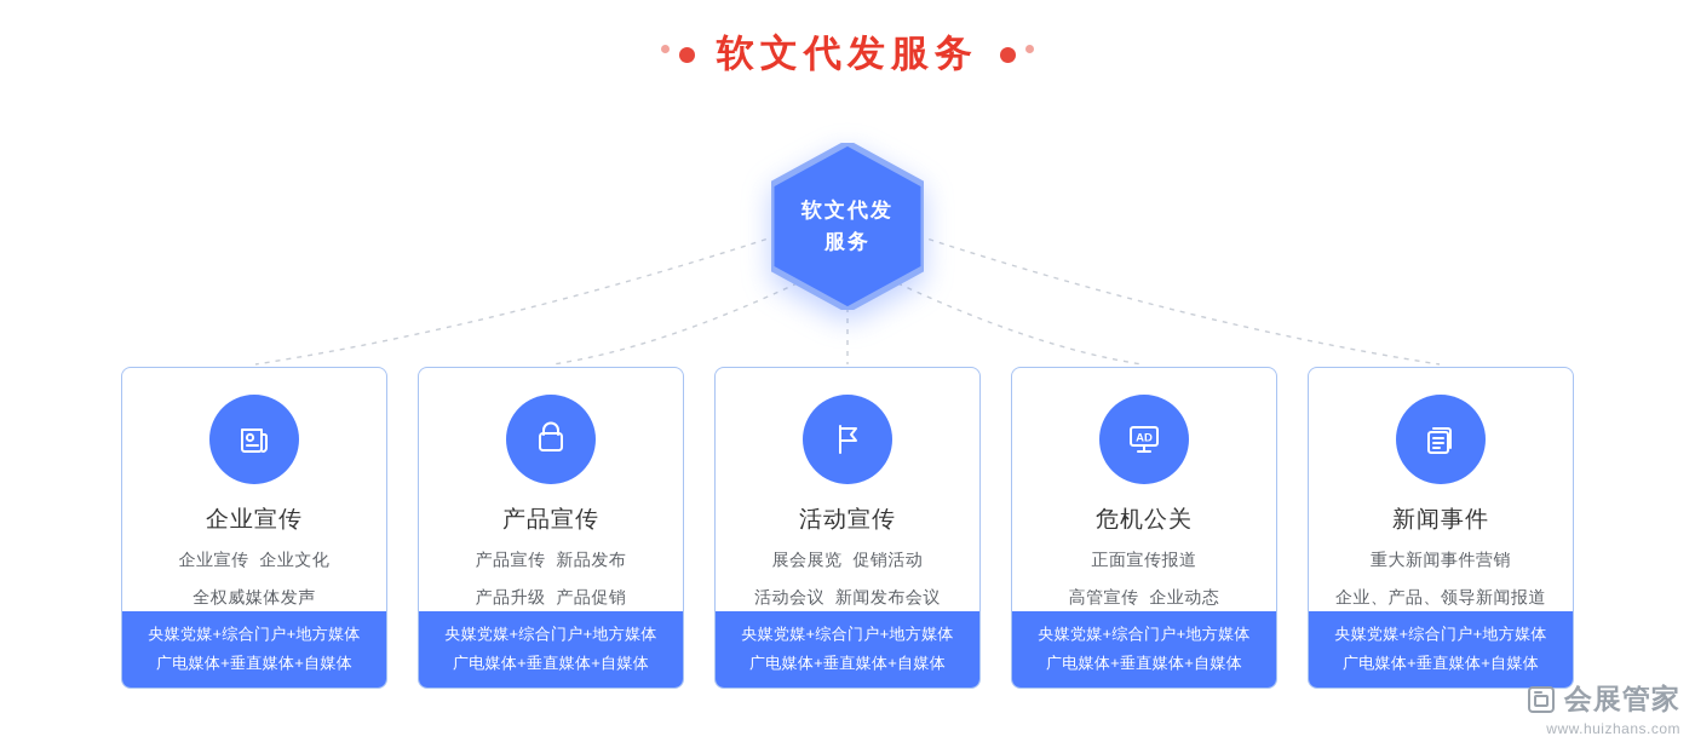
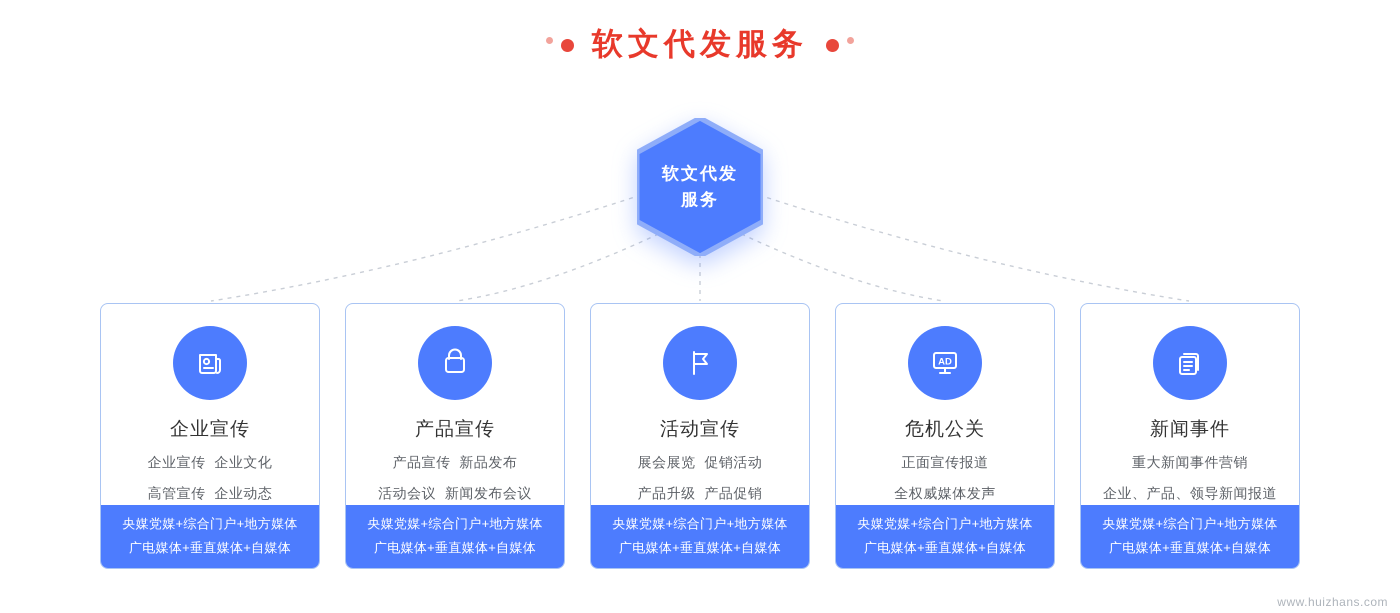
  软文代发服务
  软文代发
  服务
  企业宣传
  企业宣传 企业文化
- 全权威媒体发声
+ 高管宣传 企业动态
  央媒党媒+综合门户+地方媒体
  广电媒体+垂直媒体+自媒体
  产品宣传
  产品宣传 新品发布
- 产品升级 产品促销
+ 活动会议 新闻发布会议
  央媒党媒+综合门户+地方媒体
  广电媒体+垂直媒体+自媒体
  活动宣传
  展会展览 促销活动
- 活动会议 新闻发布会议
+ 产品升级 产品促销
  央媒党媒+综合门户+地方媒体
  广电媒体+垂直媒体+自媒体
  AD
  危机公关
  正面宣传报道
- 高管宣传 企业动态
+ 全权威媒体发声
  央媒党媒+综合门户+地方媒体
  广电媒体+垂直媒体+自媒体
  新闻事件
  重大新闻事件营销
  企业、产品、领导新闻报道
  央媒党媒+综合门户+地方媒体
  广电媒体+垂直媒体+自媒体
- 会展管家
  www.huizhans.com
